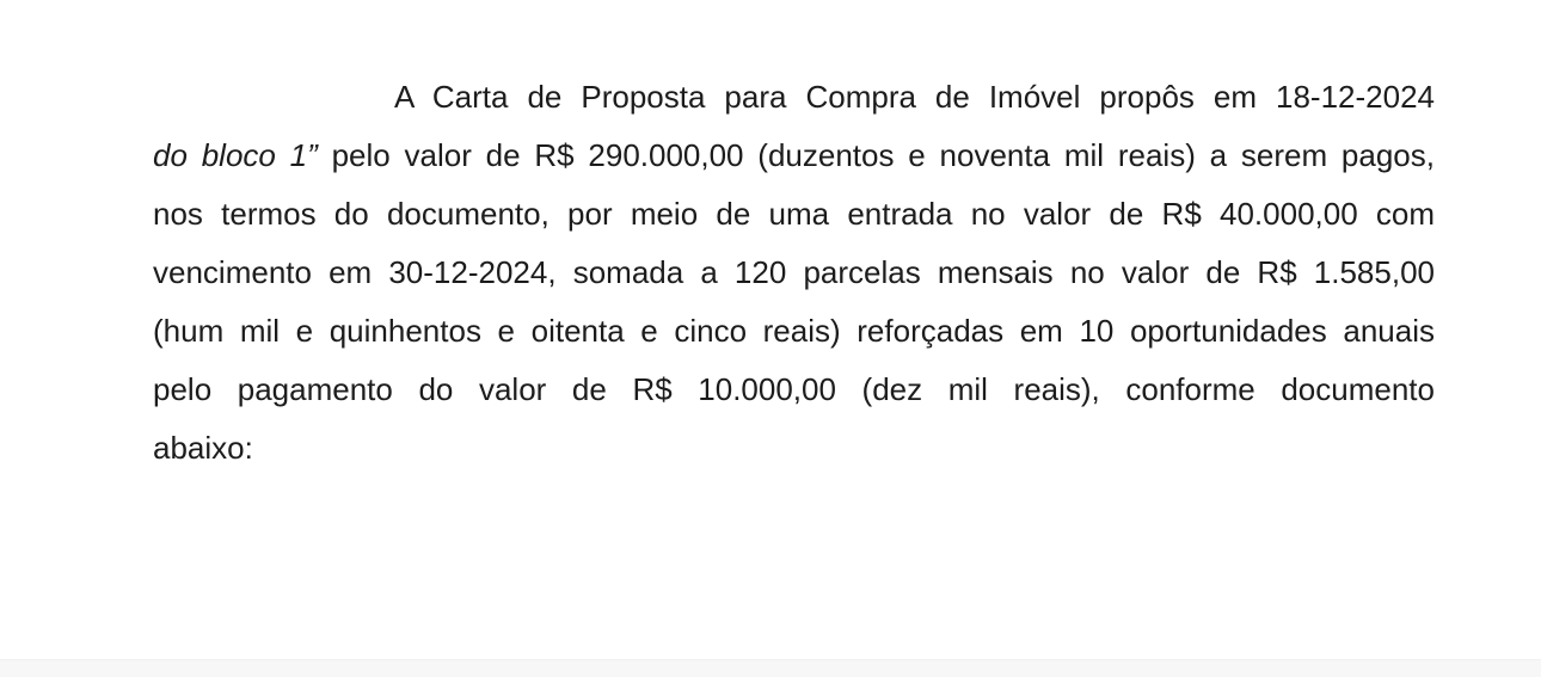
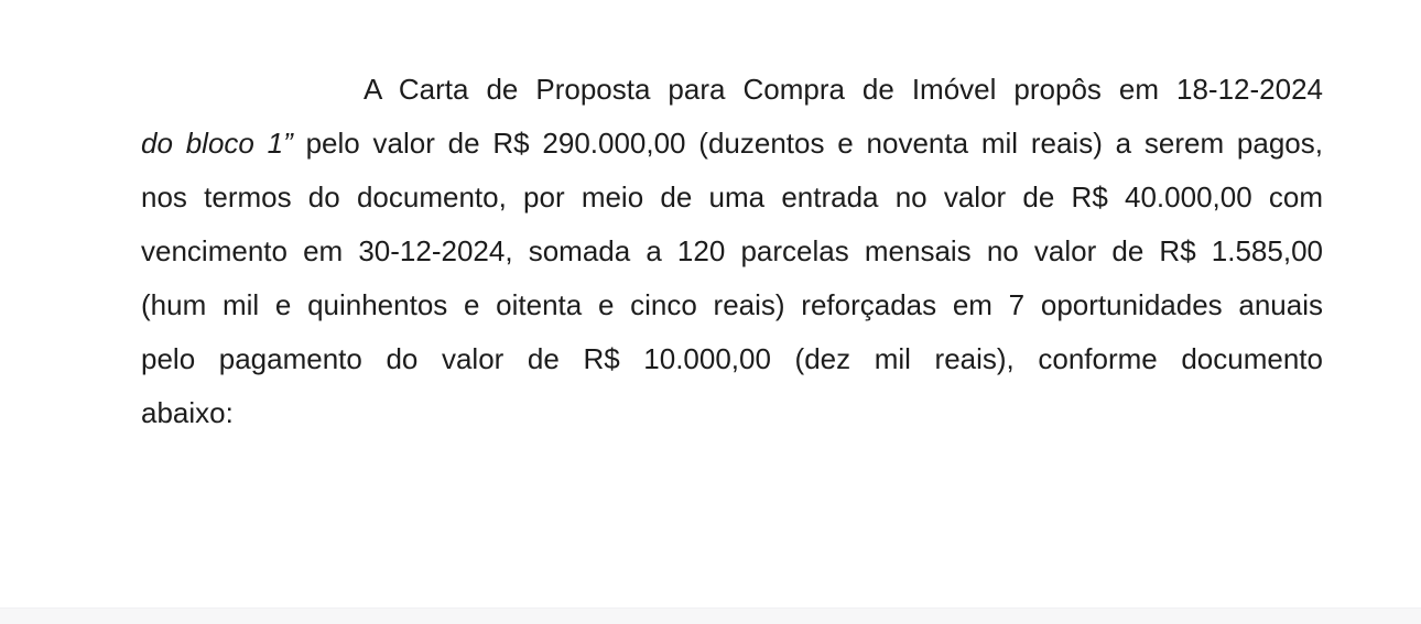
  A Carta de Proposta para Compra de Imóvel propôs em 18-12-2024
  do bloco 1” pelo valor de R$ 290.000,00 (duzentos e noventa mil reais) a serem pagos,
  nos termos do documento, por meio de uma entrada no valor de R$ 40.000,00 com
  vencimento em 30-12-2024, somada a 120 parcelas mensais no valor de R$ 1.585,00
- (hum mil e quinhentos e oitenta e cinco reais) reforçadas em 10 oportunidades anuais
+ (hum mil e quinhentos e oitenta e cinco reais) reforçadas em 7 oportunidades anuais
  pelo pagamento do valor de R$ 10.000,00 (dez mil reais), conforme documento
  abaixo:
